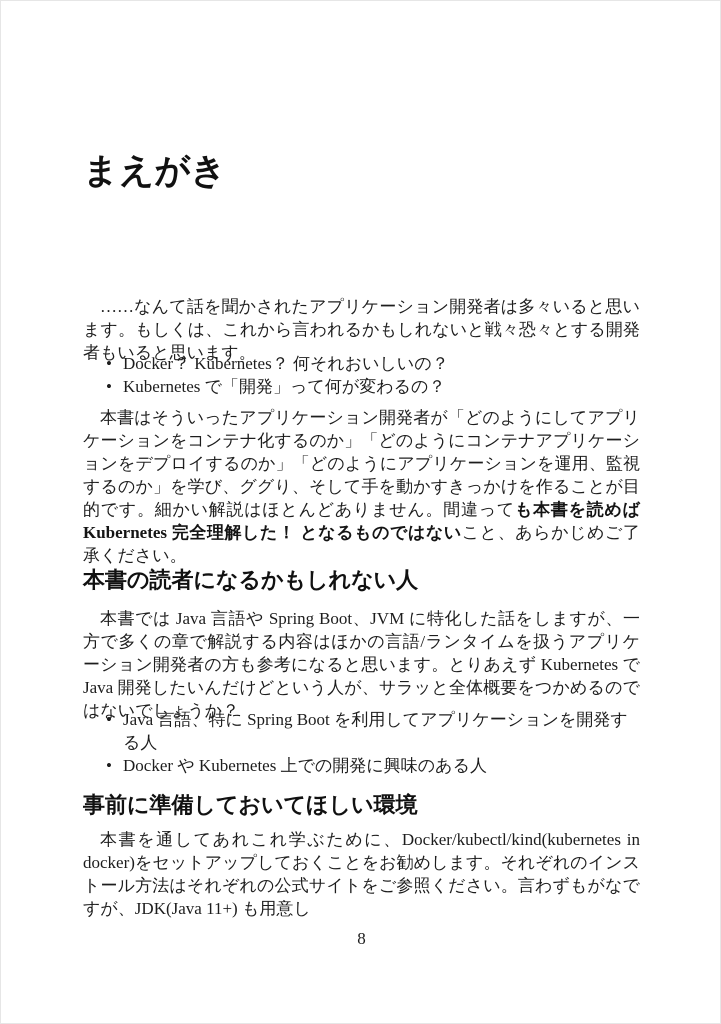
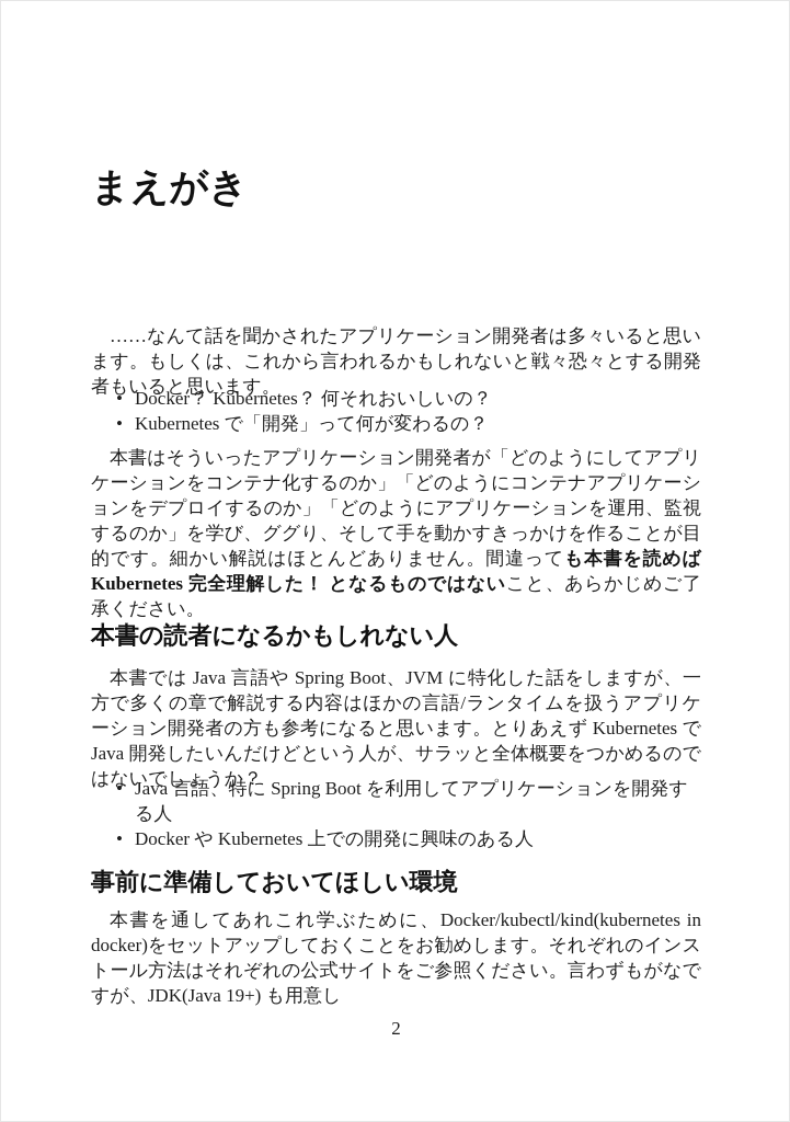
  まえがき
  ……なんて話を聞かされたアプリケーション開発者は多々いると思います。もしくは、これから言われるかもしれないと戦々恐々とする開発者もいると思います。
  Docker？ Kubernetes？ 何それおいしいの？
  Kubernetes で「開発」って何が変わるの？
  本書はそういったアプリケーション開発者が「どのようにしてアプリケーションをコンテナ化するのか」「どのようにコンテナアプリケーションをデプロイするのか」「どのようにアプリケーションを運用、監視するのか」を学び、ググり、そして手を動かすきっかけを作ることが目的です。細かい解説はほとんどありません。間違っても本書を読めば Kubernetes 完全理解した！ となるものではないこと、あらかじめご了承ください。
  本書の読者になるかもしれない人
  本書では Java 言語や Spring Boot、JVM に特化した話をしますが、一方で多くの章で解説する内容はほかの言語/ランタイムを扱うアプリケーション開発者の方も参考になると思います。とりあえず Kubernetes で Java 開発したいんだけどという人が、サラッと全体概要をつかめるのではないでしょうか？
  Java 言語、特に Spring Boot を利用してアプリケーションを開発する人
  Docker や Kubernetes 上での開発に興味のある人
  事前に準備しておいてほしい環境
- 本書を通してあれこれ学ぶために、Docker/kubectl/kind(kubernetes in docker)をセットアップしておくことをお勧めします。それぞれのインストール方法はそれぞれの公式サイトをご参照ください。言わずもがなですが、JDK(Java 11+) も用意し
+ 本書を通してあれこれ学ぶために、Docker/kubectl/kind(kubernetes in docker)をセットアップしておくことをお勧めします。それぞれのインストール方法はそれぞれの公式サイトをご参照ください。言わずもがなですが、JDK(Java 19+) も用意し
- 8
+ 2
